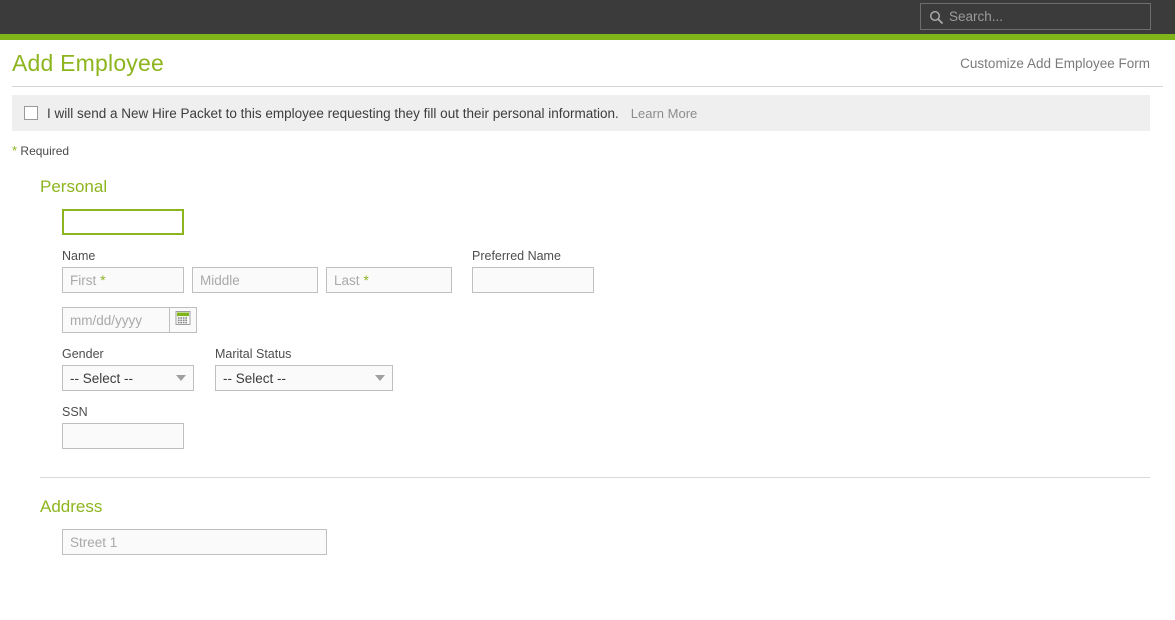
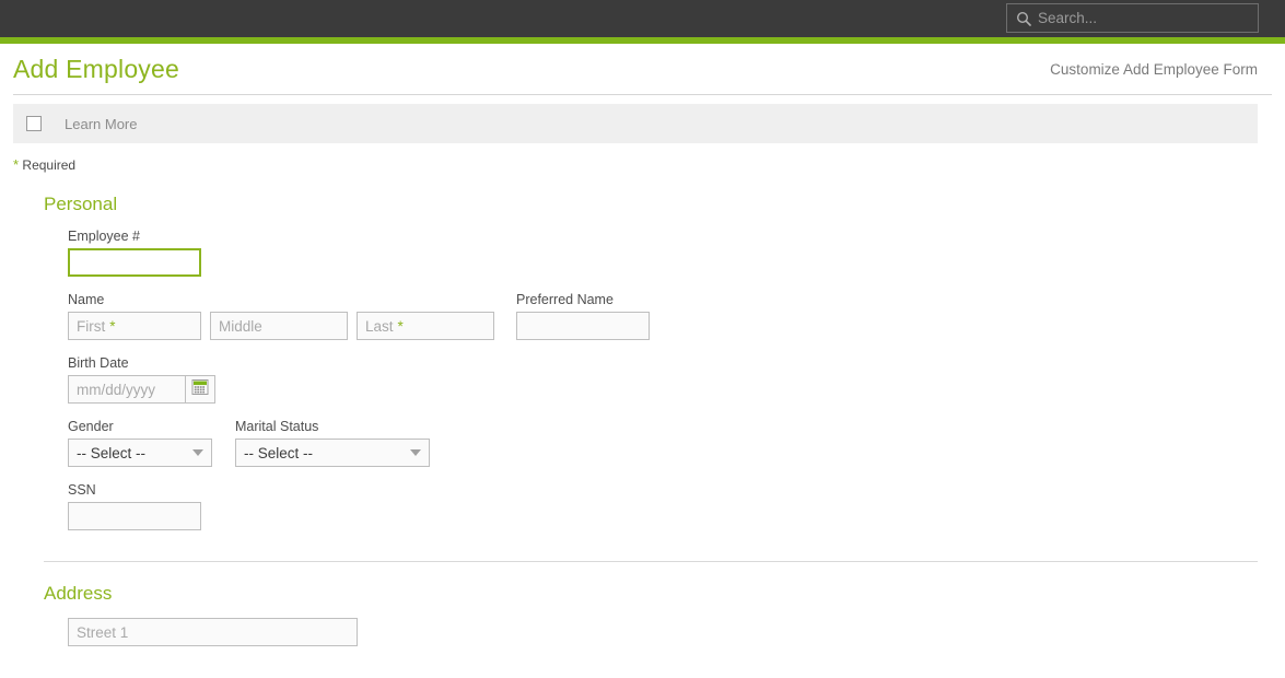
  Search...
  Add Employee
  Customize Add Employee Form
- I will send a New Hire Packet to this employee requesting they fill out their personal information.
  Learn More
  * Required
  Personal
+ Employee #
  Name
  First
  *
  Middle
  Last
  *
  Preferred Name
+ Birth Date
  mm/dd/yyyy
  Gender
  -- Select --
  Marital Status
  -- Select --
  SSN
  Address
  Street 1
